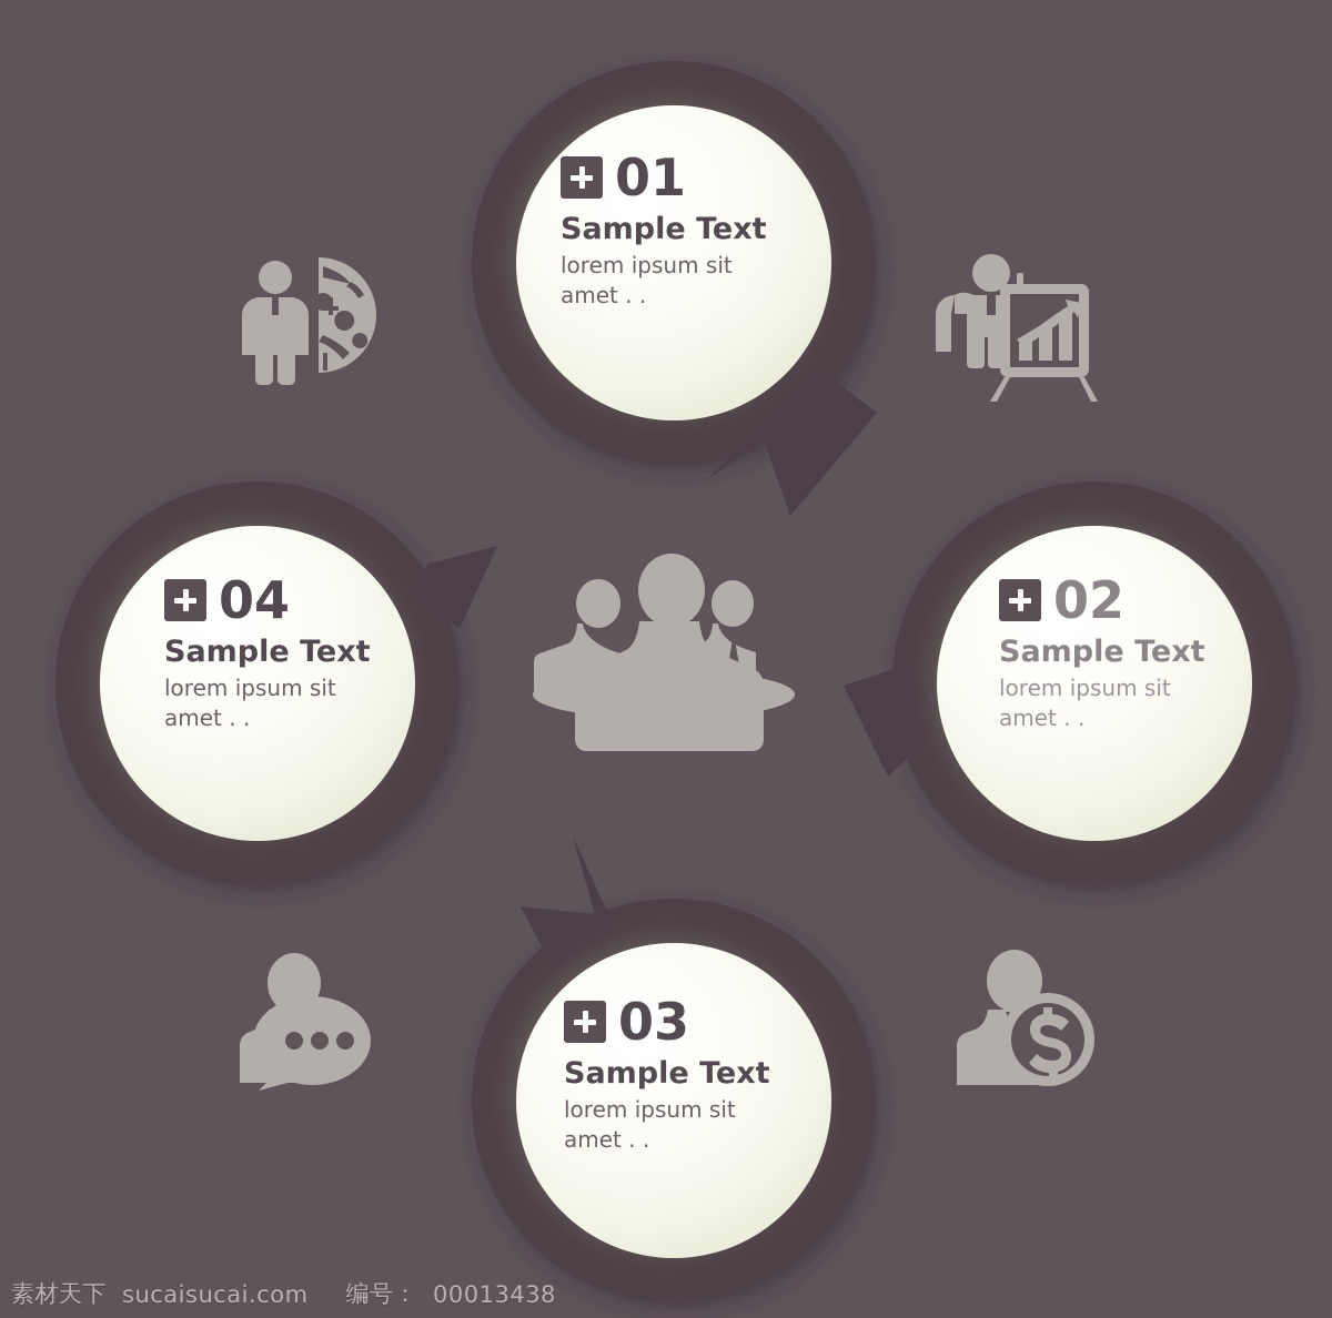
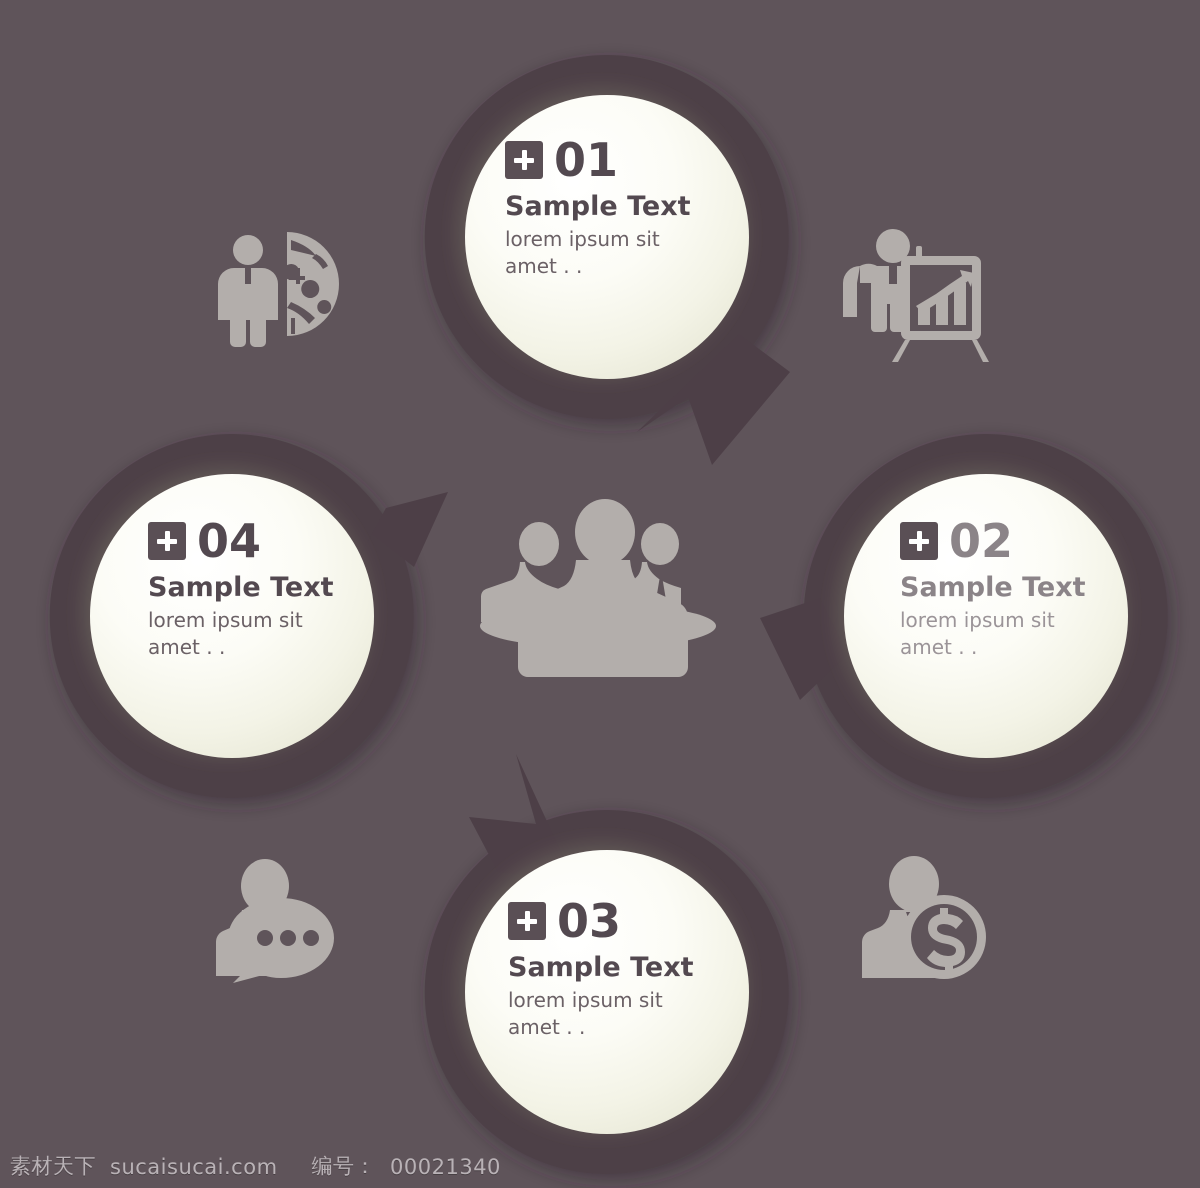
  01
  Sample Text
  lorem ipsum sit
  amet . .
  02
  Sample Text
  lorem ipsum sit
  amet . .
  03
  Sample Text
  lorem ipsum sit
  amet . .
  04
  Sample Text
  lorem ipsum sit
  amet . .
  素材天下
  sucaisucai.com
  编号：
- 00013438
+ 00021340
